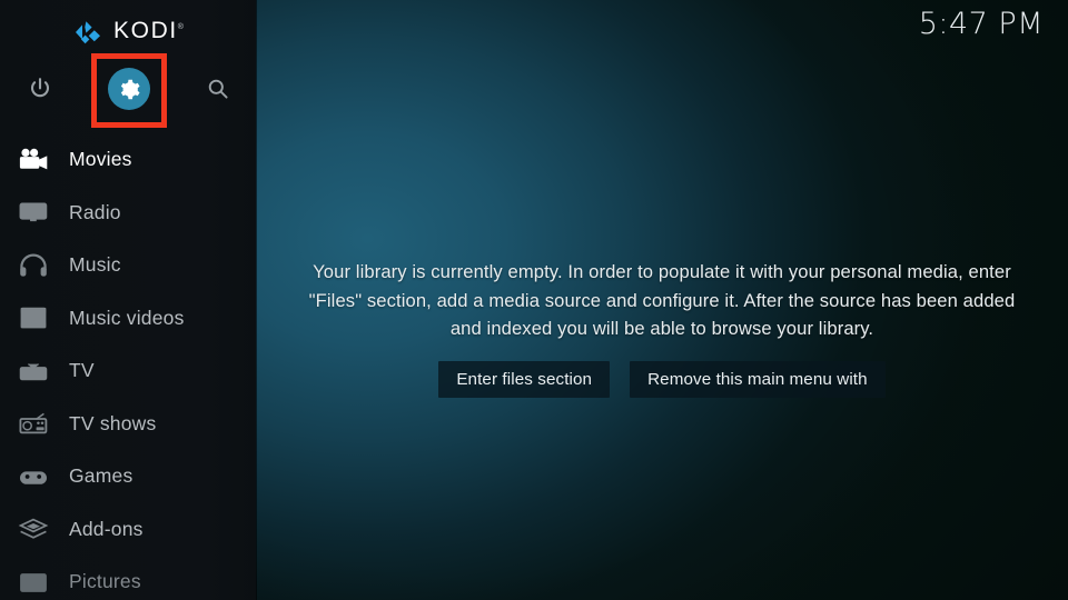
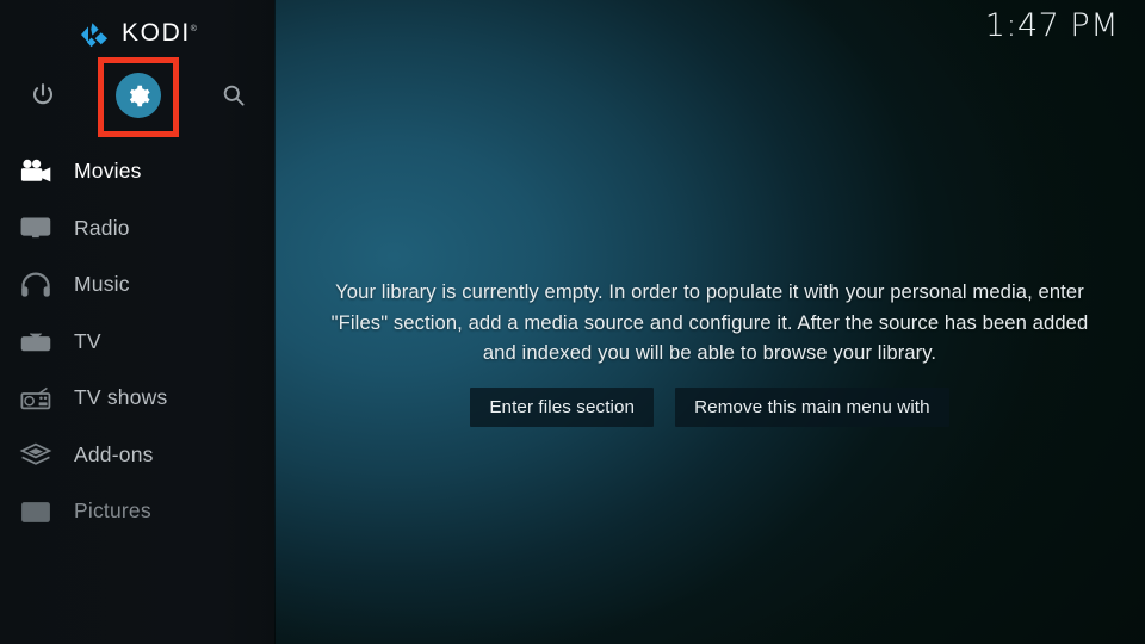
- 5:47 PM
+ 1:47 PM
  KODI
  Movies
  Radio
  Music
- Music videos
  TV
  TV shows
- Games
  Add-ons
  Pictures
  Your library is currently empty. In order to populate it with your personal media, enter "Files" section, add a media source and configure it. After the source has been added and indexed you will be able to browse your library.
  Enter files section
  Remove this main menu with
